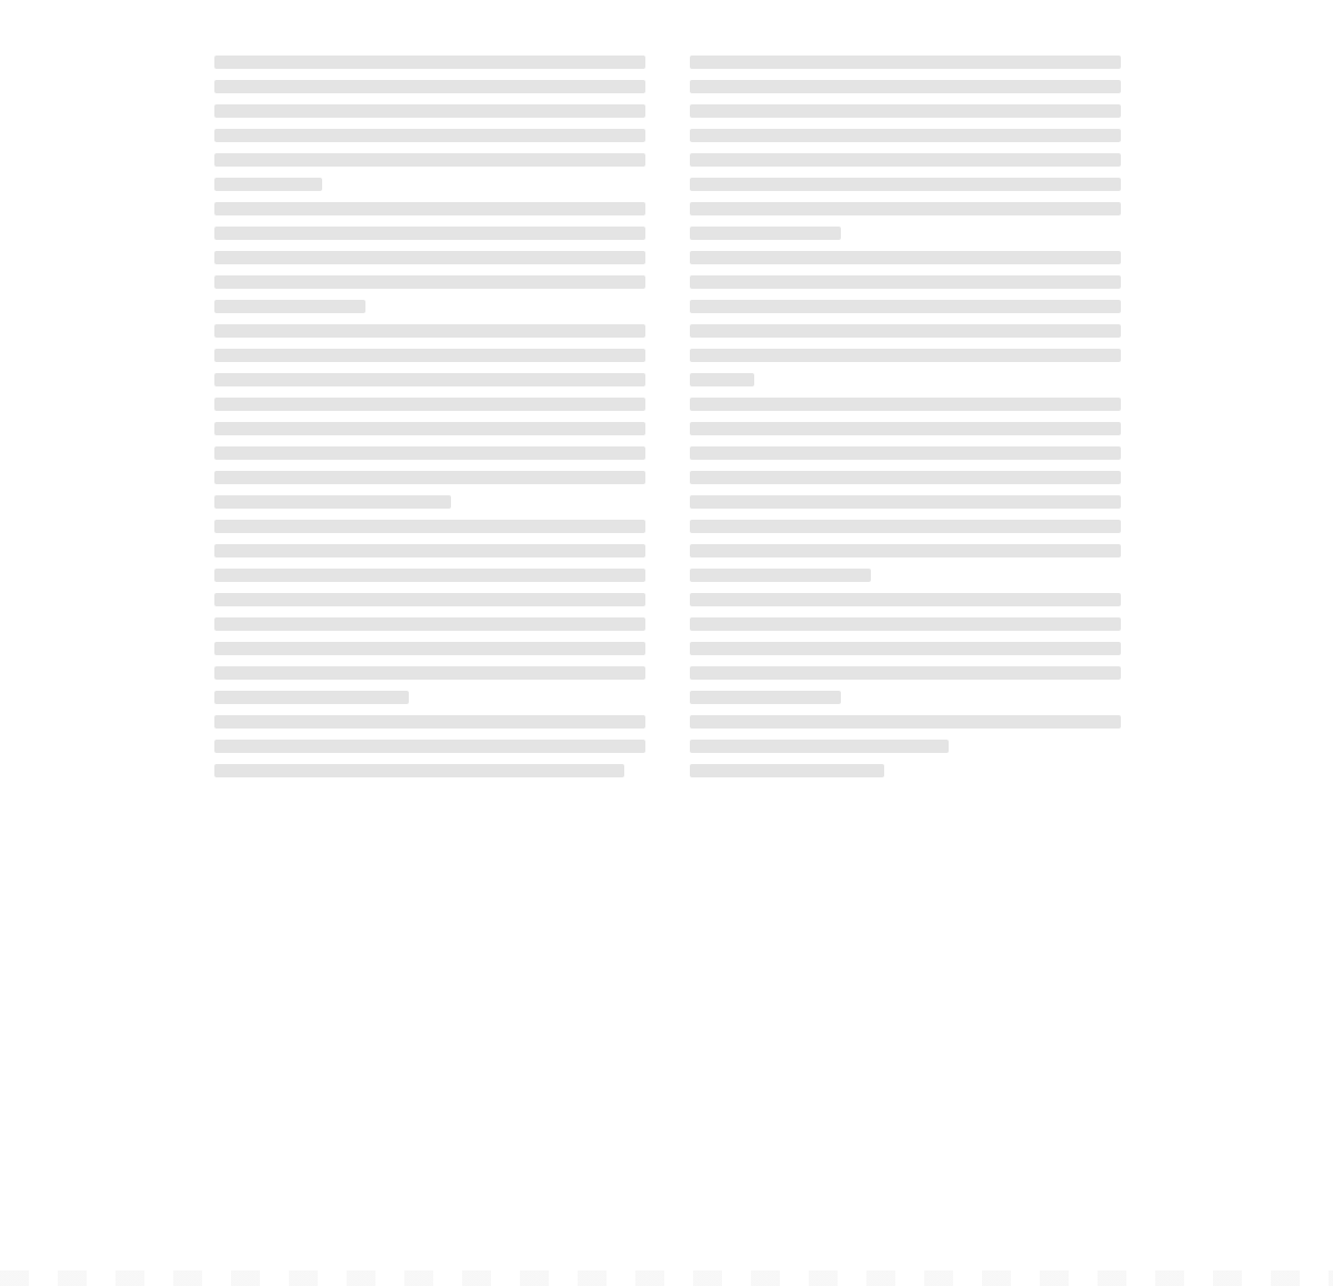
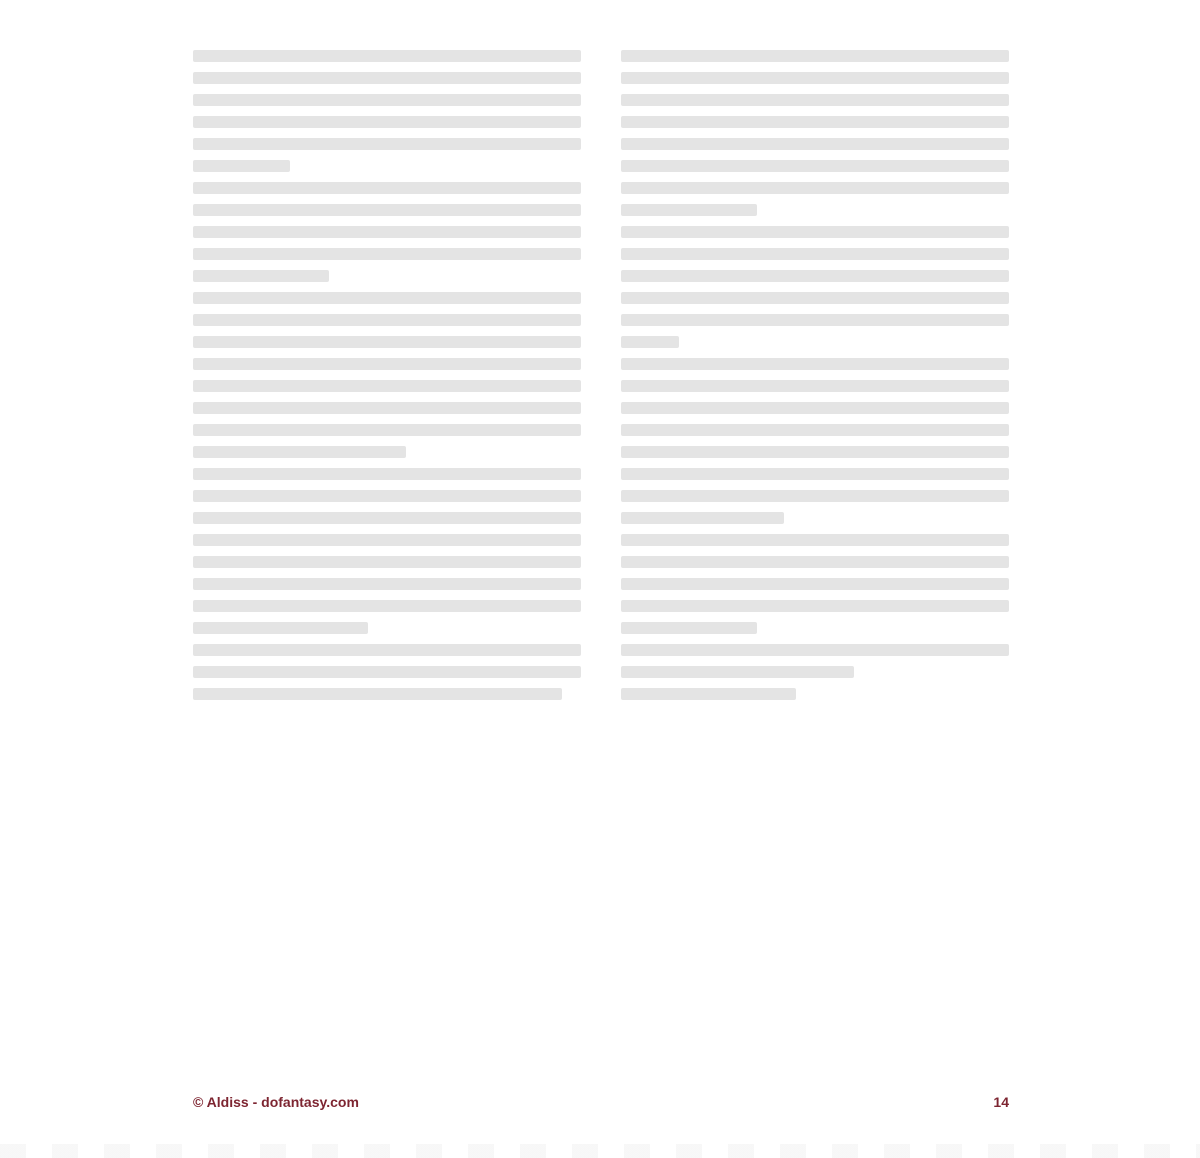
+ © Aldiss - dofantasy.com
+ 14
